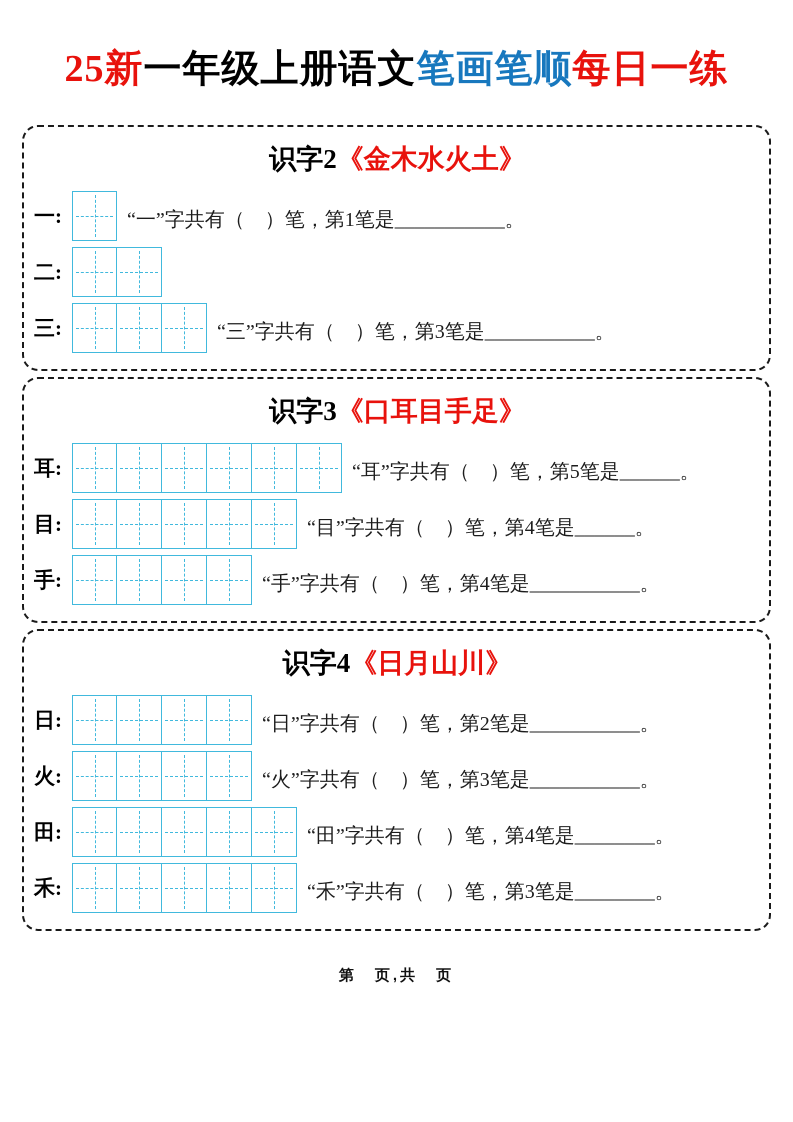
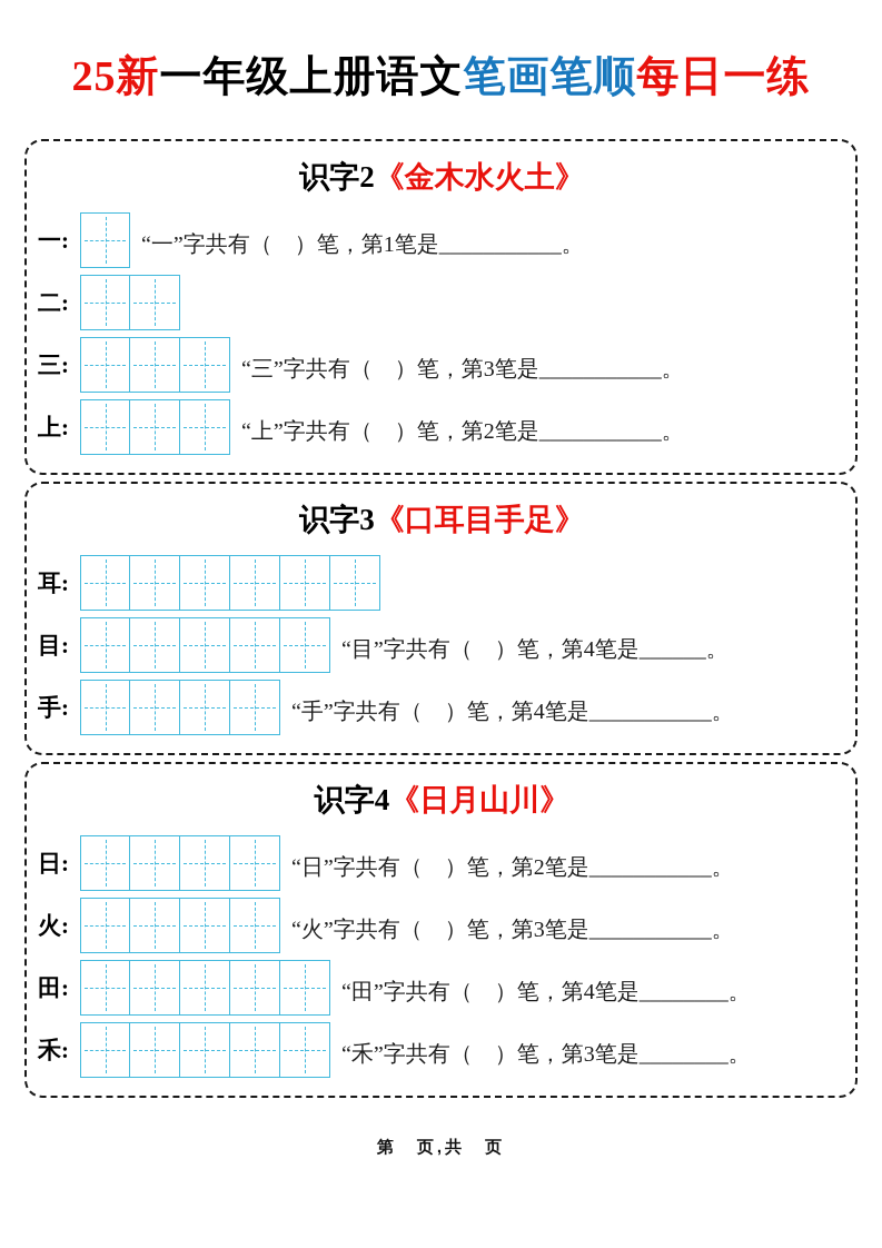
  25新一年级上册语文笔画笔顺每日一练
  识字2《金木水火土》
  一:
  “一”字共有（ ）笔，第1笔是___________。
  二:
  三:
  “三”字共有（ ）笔，第3笔是___________。
+ 上:
+ “上”字共有（ ）笔，第2笔是___________。
  识字3《口耳目手足》
  耳:
- “耳”字共有（ ）笔，第5笔是______。
  目:
  “目”字共有（ ）笔，第4笔是______。
  手:
  “手”字共有（ ）笔，第4笔是___________。
  识字4《日月山川》
  日:
  “日”字共有（ ）笔，第2笔是___________。
  火:
  “火”字共有（ ）笔，第3笔是___________。
  田:
  “田”字共有（ ）笔，第4笔是________。
  禾:
  “禾”字共有（ ）笔，第3笔是________。
  第 页,共 页
